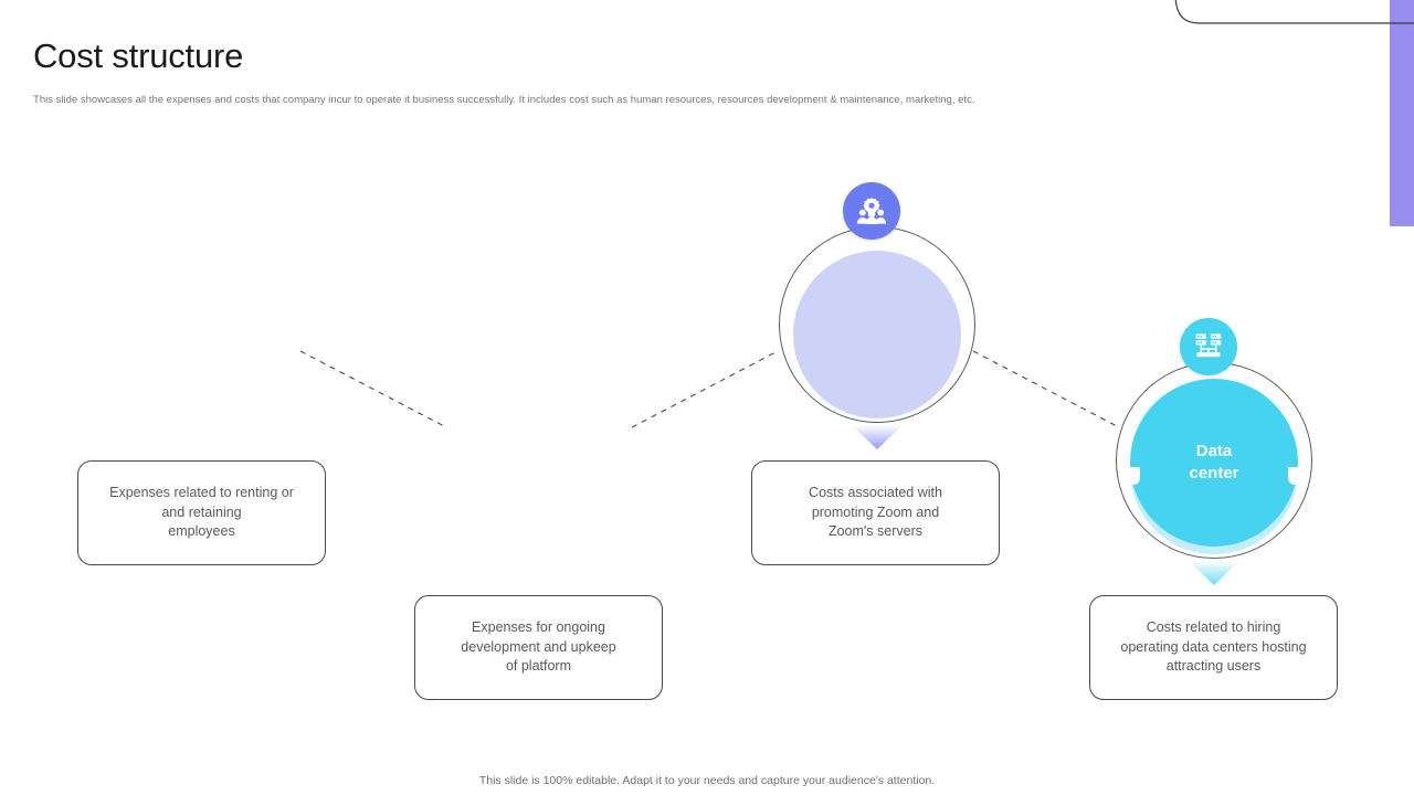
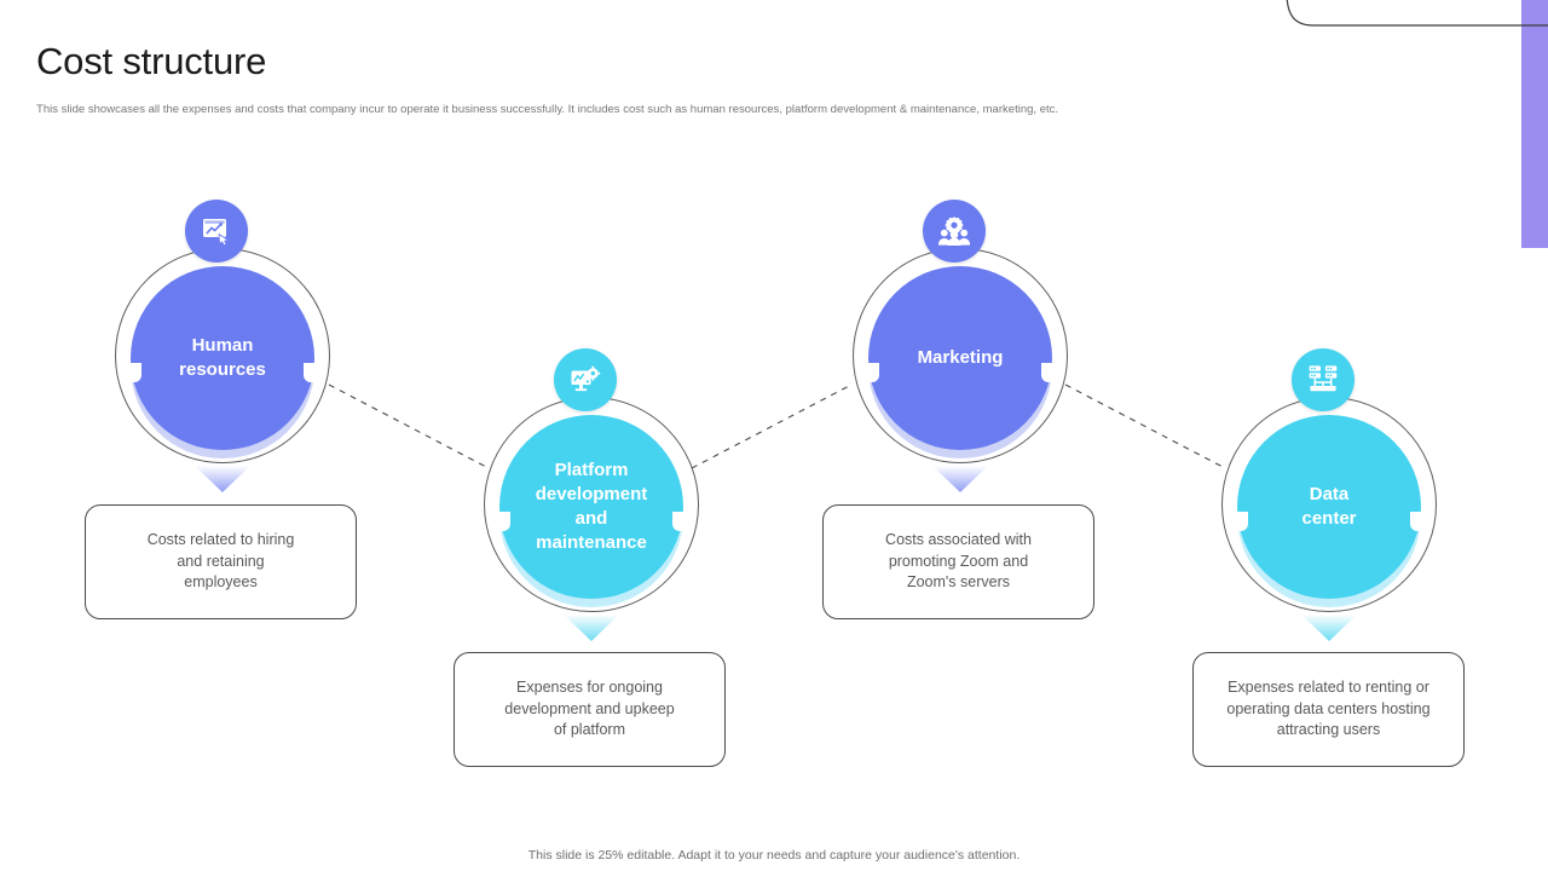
  Cost structure
- This slide showcases all the expenses and costs that company incur to operate it business successfully. It includes cost such as human resources, resources development & maintenance, marketing, etc.
+ This slide showcases all the expenses and costs that company incur to operate it business successfully. It includes cost such as human resources, platform development & maintenance, marketing, etc.
+ Human
+ resources
- Expenses related to renting or
+ Costs related to hiring
  and retaining
  employees
+ Platform
+ development
+ and
+ maintenance
  Expenses for ongoing
  development and upkeep
  of platform
+ Marketing
  Costs associated with
  promoting Zoom and
  Zoom's servers
  Data
  center
- Costs related to hiring
+ Expenses related to renting or
  operating data centers hosting
  attracting users
- This slide is 100% editable. Adapt it to your needs and capture your audience's attention.
+ This slide is 25% editable. Adapt it to your needs and capture your audience's attention.
